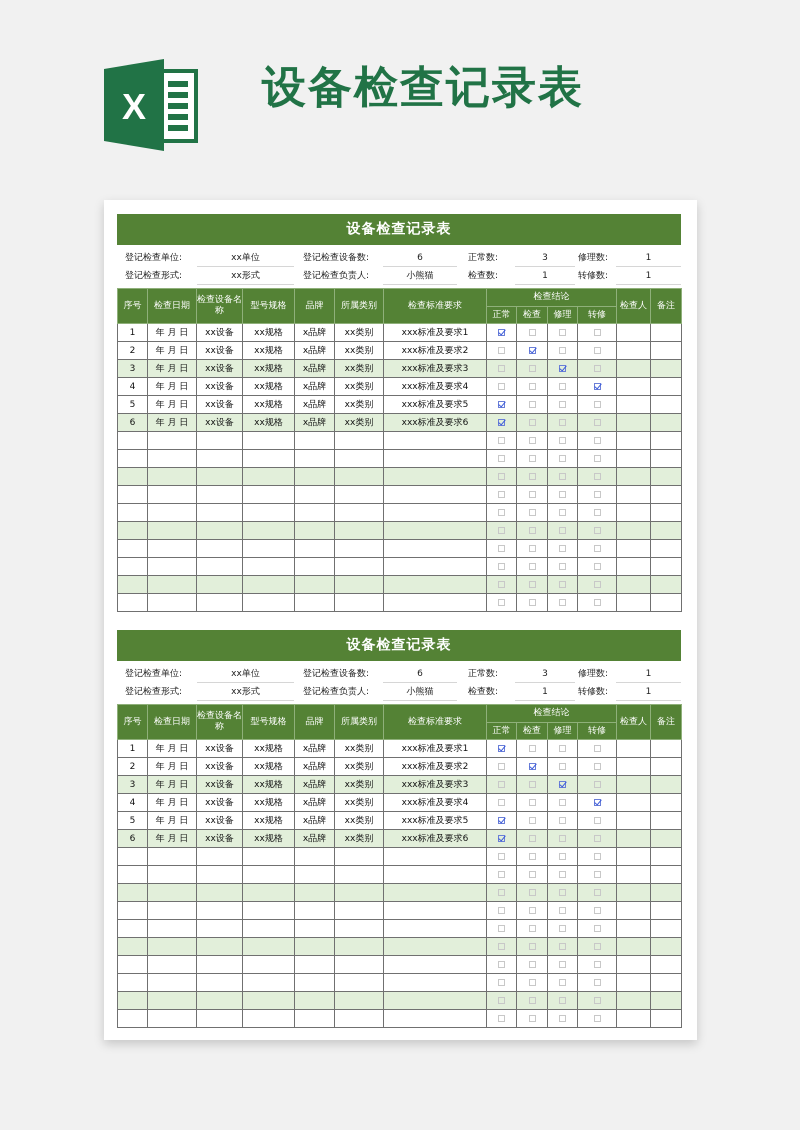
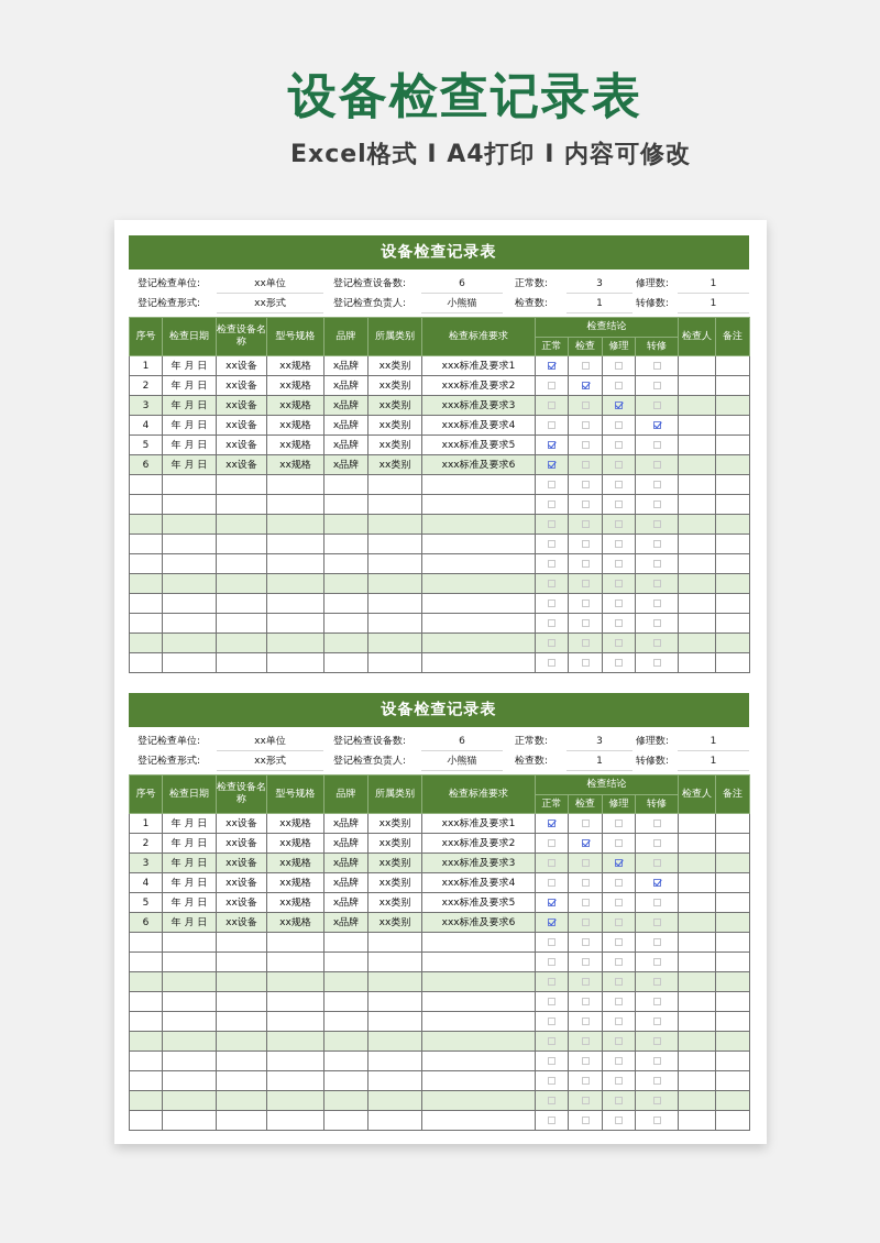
- X
  设备检查记录表
+ Excel格式 I A4打印 I 内容可修改
  设备检查记录表
  登记检查单位:
  xx单位
  登记检查设备数:
  6
  正常数:
  3
  修理数:
  1
  登记检查形式:
  xx形式
  登记检查负责人:
  小熊猫
  检查数:
  1
  转修数:
  1
  序号	检查日期	检查设备名称	型号规格	品牌	所属类别	检查标准要求	检查结论	检查人	备注
  正常	检查	修理	转修
  1	年 月 日	xx设备	xx规格	x品牌	xx类别	xxx标准及要求1
  2	年 月 日	xx设备	xx规格	x品牌	xx类别	xxx标准及要求2
  3	年 月 日	xx设备	xx规格	x品牌	xx类别	xxx标准及要求3
  4	年 月 日	xx设备	xx规格	x品牌	xx类别	xxx标准及要求4
  5	年 月 日	xx设备	xx规格	x品牌	xx类别	xxx标准及要求5
  6	年 月 日	xx设备	xx规格	x品牌	xx类别	xxx标准及要求6
  设备检查记录表
  登记检查单位:
  xx单位
  登记检查设备数:
  6
  正常数:
  3
  修理数:
  1
  登记检查形式:
  xx形式
  登记检查负责人:
  小熊猫
  检查数:
  1
  转修数:
  1
  序号	检查日期	检查设备名称	型号规格	品牌	所属类别	检查标准要求	检查结论	检查人	备注
  正常	检查	修理	转修
  1	年 月 日	xx设备	xx规格	x品牌	xx类别	xxx标准及要求1
  2	年 月 日	xx设备	xx规格	x品牌	xx类别	xxx标准及要求2
  3	年 月 日	xx设备	xx规格	x品牌	xx类别	xxx标准及要求3
  4	年 月 日	xx设备	xx规格	x品牌	xx类别	xxx标准及要求4
  5	年 月 日	xx设备	xx规格	x品牌	xx类别	xxx标准及要求5
  6	年 月 日	xx设备	xx规格	x品牌	xx类别	xxx标准及要求6
